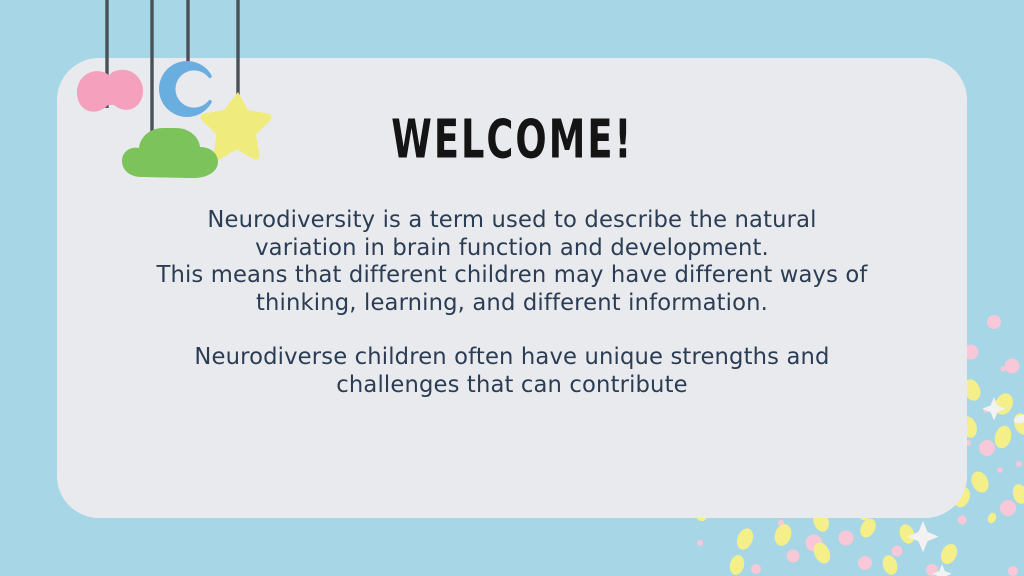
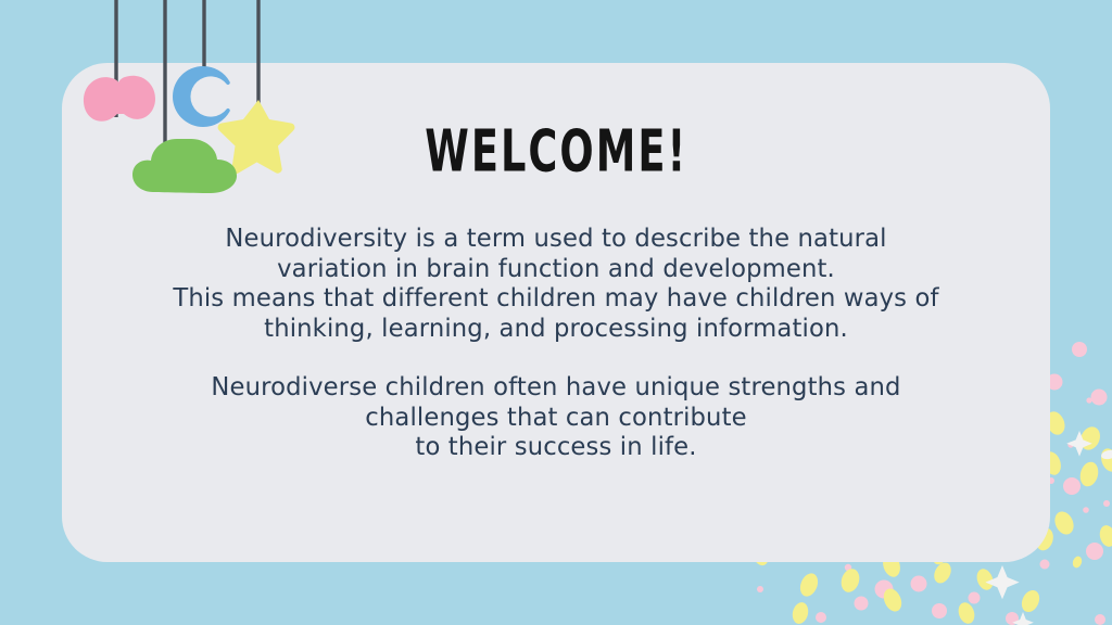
  WELCOME!
  Neurodiversity is a term used to describe the natural
  variation in brain function and development.
- This means that different children may have different ways of
+ This means that different children may have children ways of
- thinking, learning, and different information.
+ thinking, learning, and processing information.
  Neurodiverse children often have unique strengths and
  challenges that can contribute
+ to their success in life.
